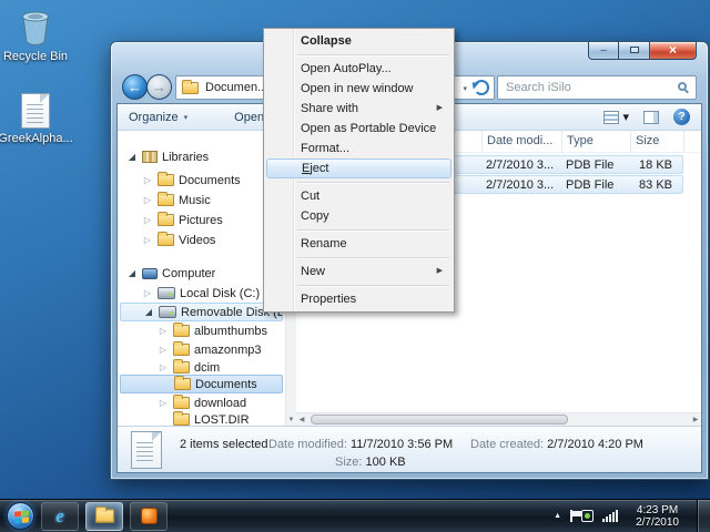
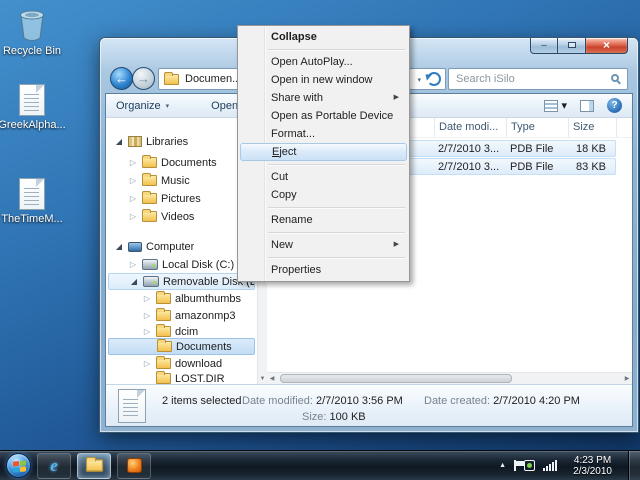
  Recycle Bin
  GreekAlpha...
+ TheTimeM...
  –
  ×
  ←
  →
  Documen.
  Search iSilo
  Organize
  Open
  ▾
  ?
  ◢
  Libraries
  ▷
  Documents
  ▷
  Music
  ▷
  Pictures
  ▷
  Videos
  ◢
  Computer
  ▷
  Local Disk (C:)
  ◢
  Removable Dis
  ▷
  albumthumbs
  ▷
  amazonmp3
  ▷
  dcim
  Documents
  ▷
  download
  LOST.DIR
  Date modi...
  Type
  Size
  2/7/2010 3...
  PDB File
  18 KB
  2/7/2010 3...
  PDB File
  83 KB
  2 items selected
- Date modified: 11/7/2010 3:56 PM
+ Date modified: 2/7/2010 3:56 PM
  Date created: 2/7/2010 4:20 PM
  Size: 100 KB
  Collapse
  Open AutoPlay...
  Open in new window
  Share with
  Open as Portable Device
  Format...
  Eject
  Cut
  Copy
  Rename
  New
  Properties
  e
  4:23 PM
- 2/7/2010
+ 2/3/2010
